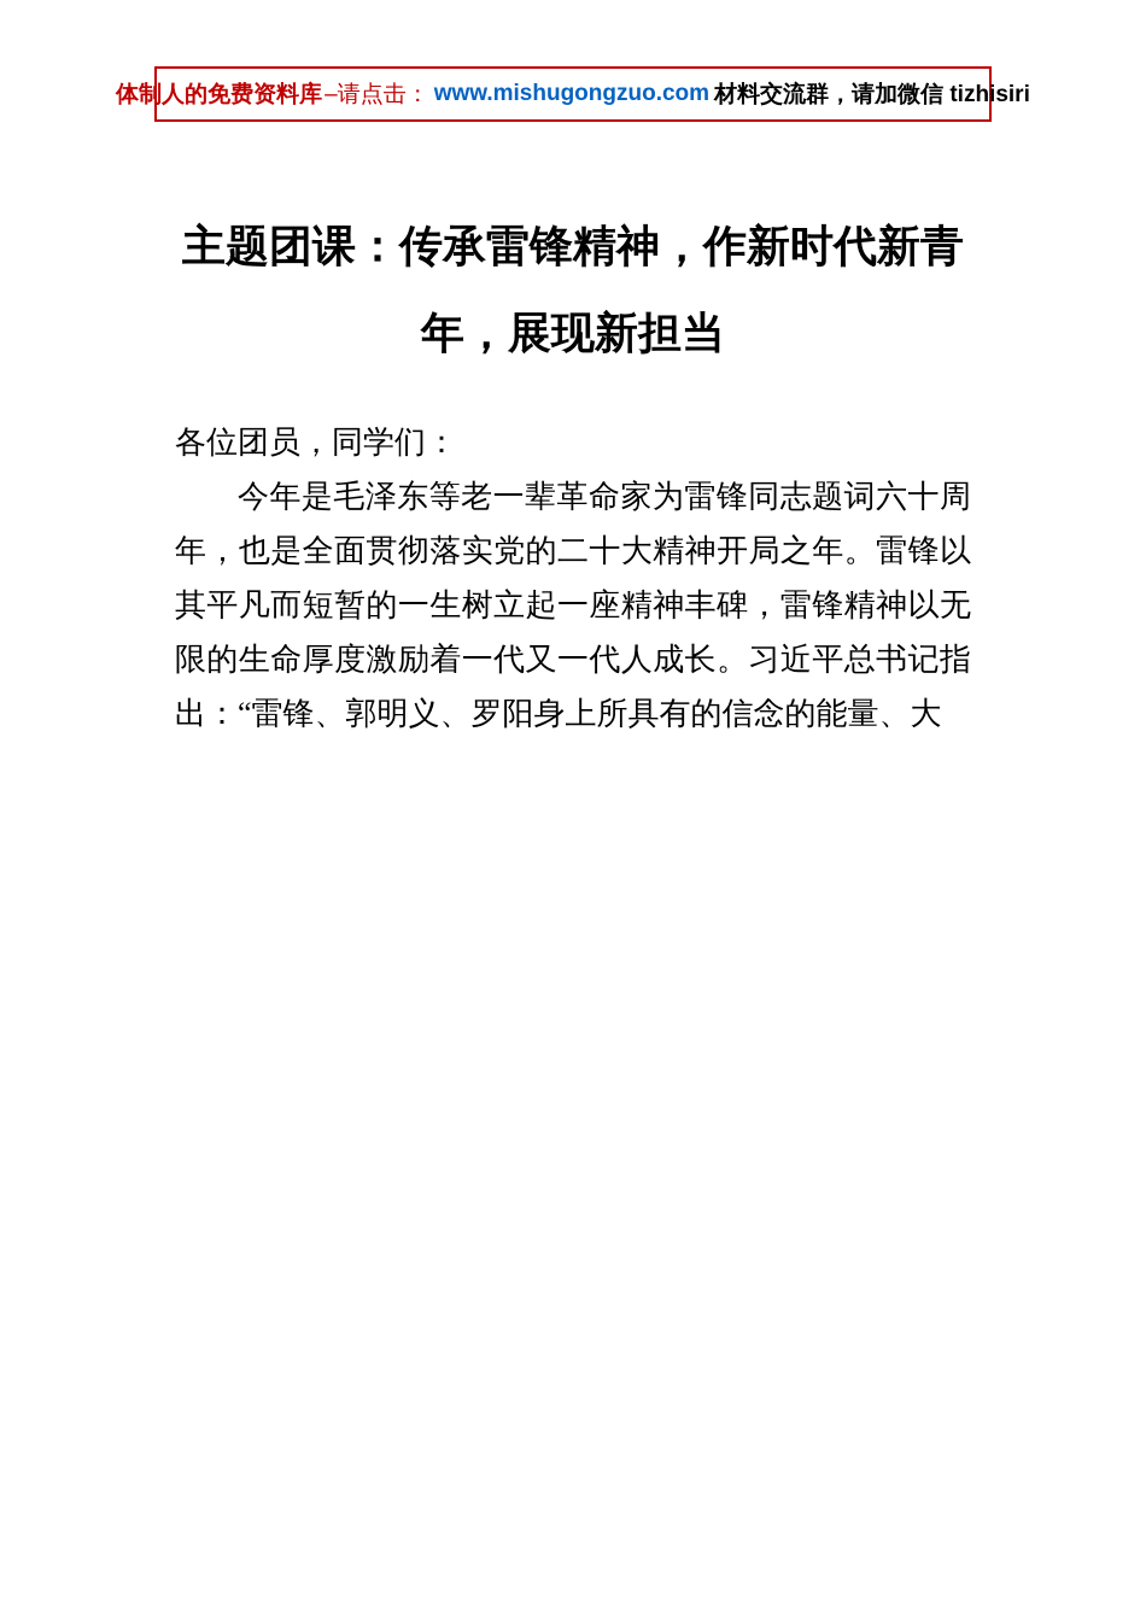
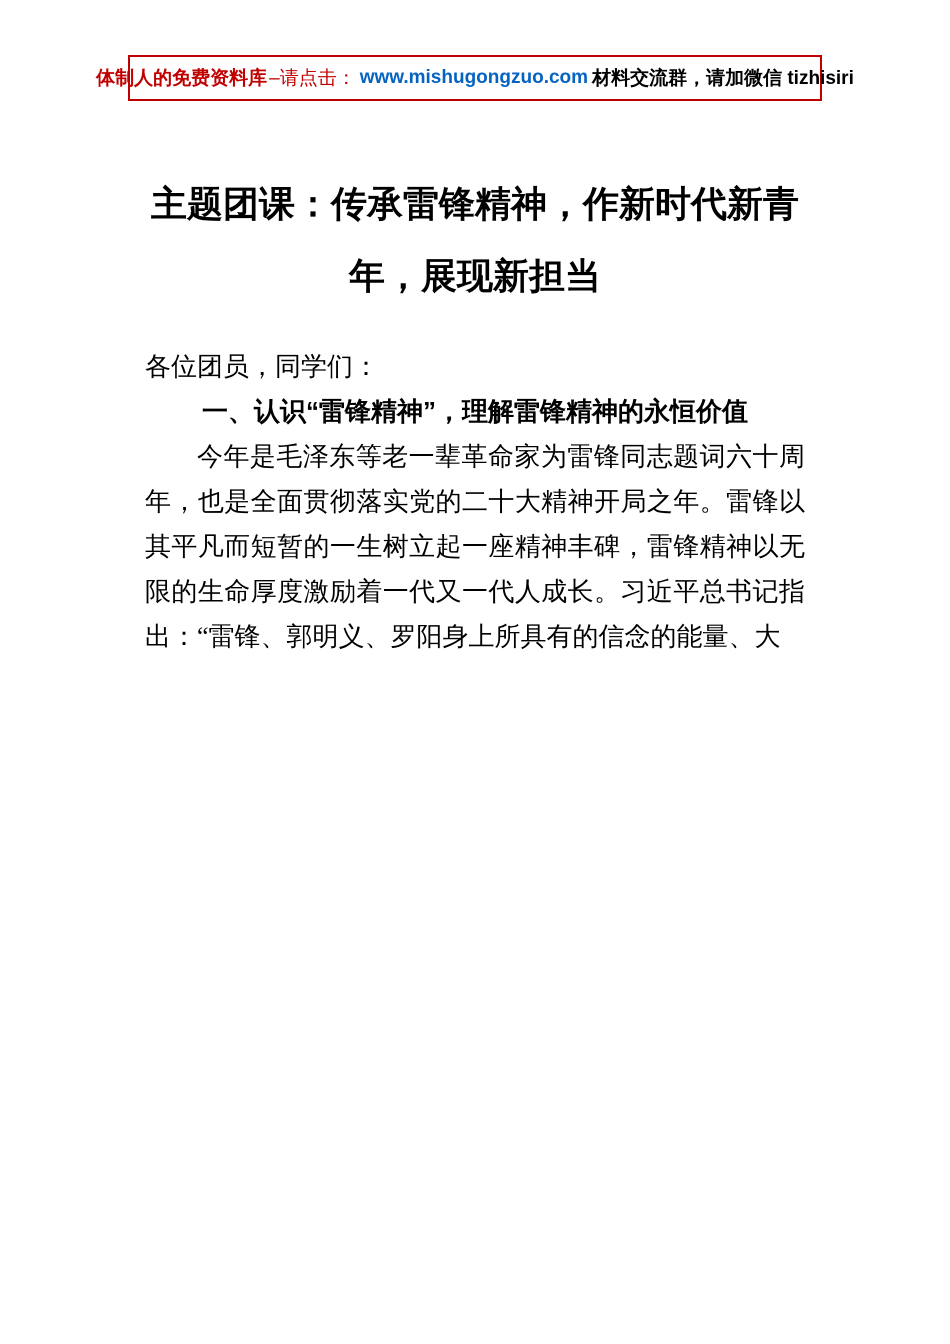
  体制人的免费资料库
  –请点击：
  www.mishugongzuo.com
  材料交流群，请加微信 tizhisiri
  主题团课：传承雷锋精神，作新时代新青年，展现新担当
  各位团员，同学们：
+ 一、认识“雷锋精神”，理解雷锋精神的永恒价值
  今年是毛泽东等老一辈革命家为雷锋同志题词六十周年，也是全面贯彻落实党的二十大精神开局之年。雷锋以其平凡而短暂的一生树立起一座精神丰碑，雷锋精神以无限的生命厚度激励着一代又一代人成长。习近平总书记指出：“雷锋、郭明义、罗阳身上所具有的信念的能量、大
